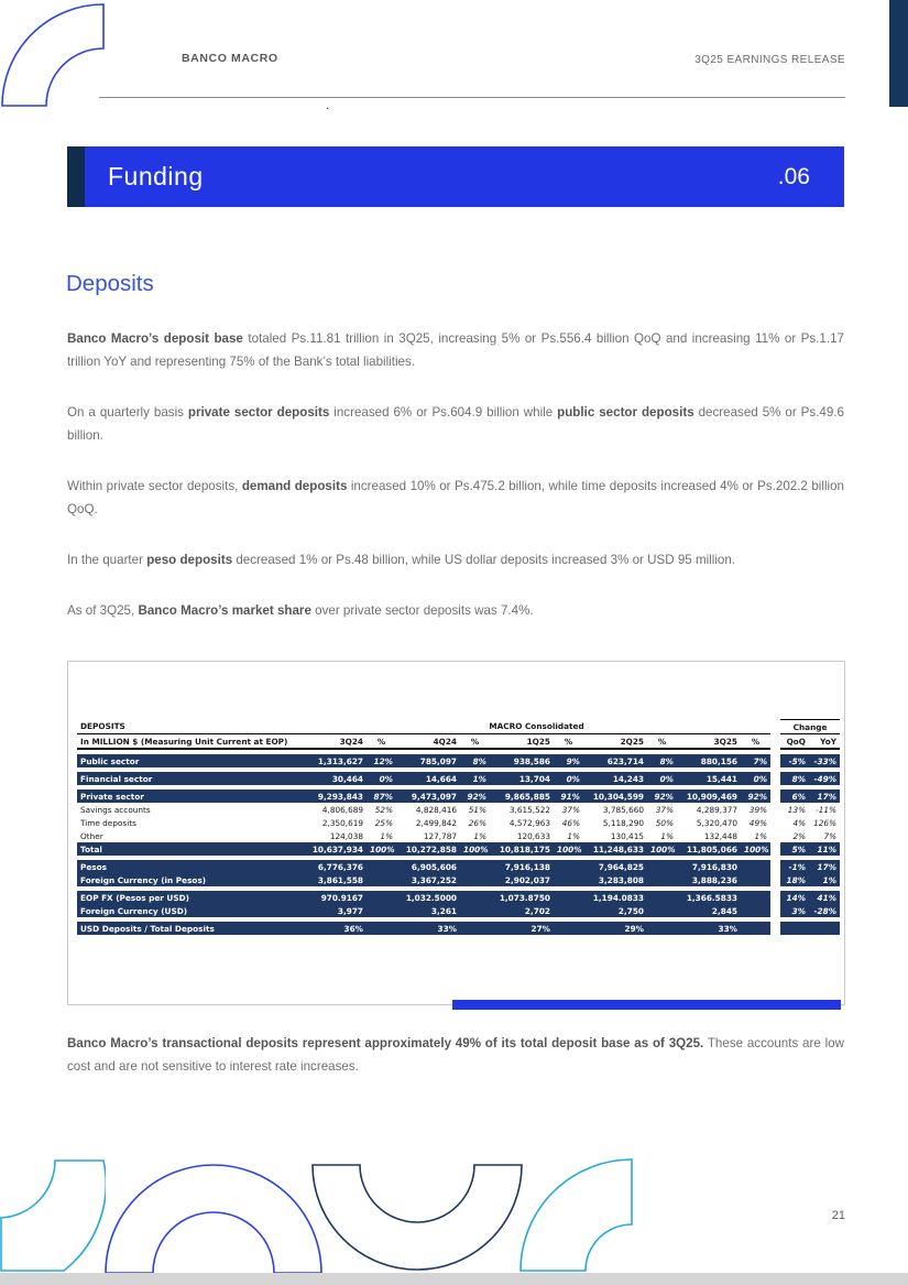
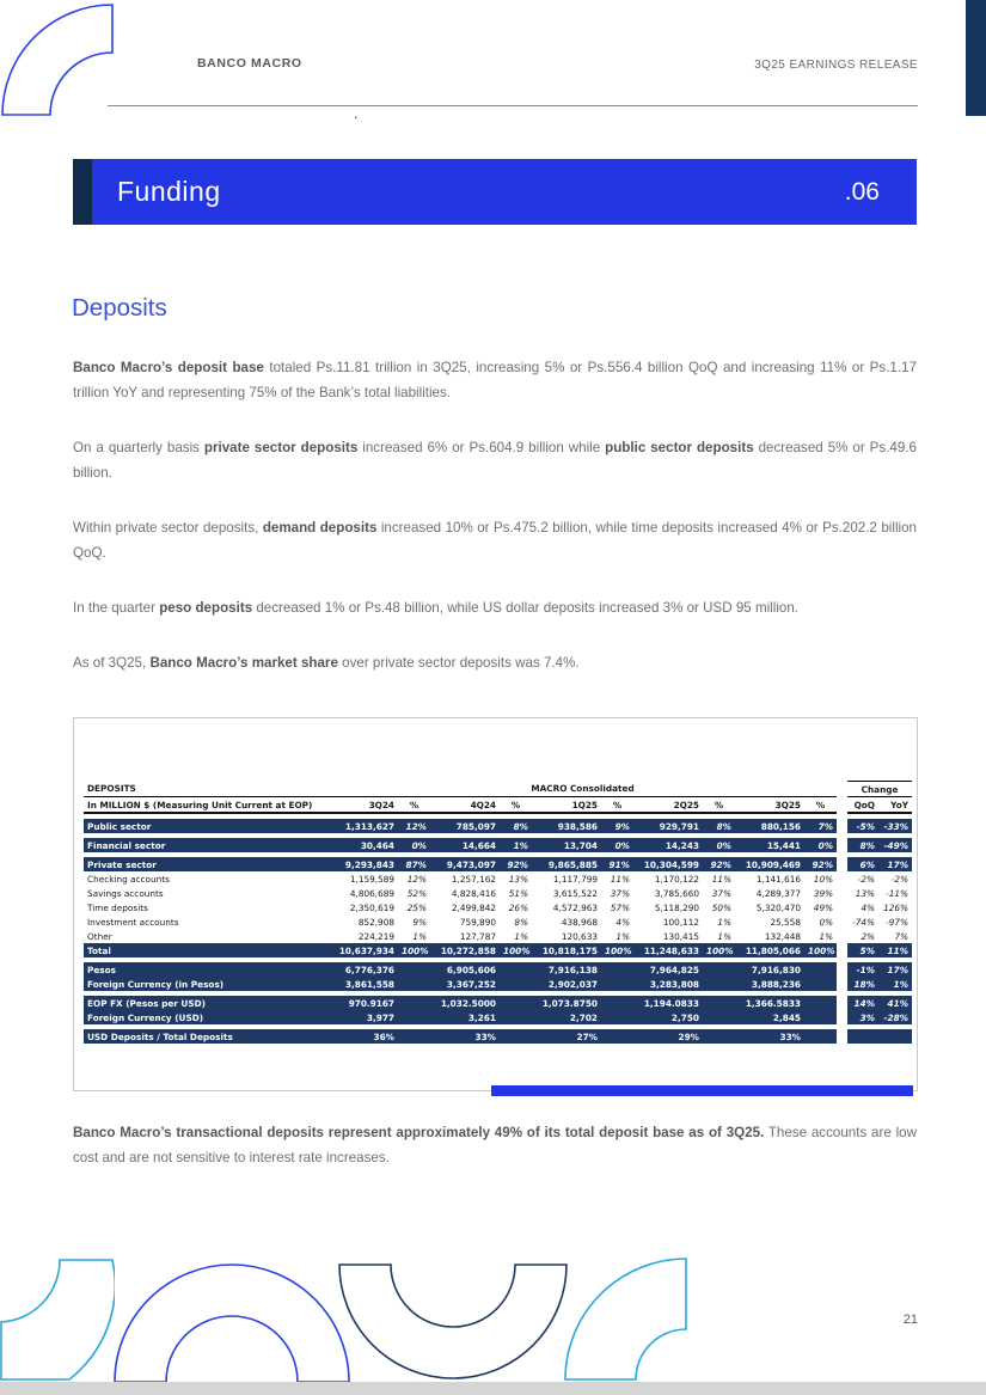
  BANCO MACRO
  3Q25 EARNINGS RELEASE
  .
  Funding
  .06
  Deposits
  Banco Macro’s deposit base totaled Ps.11.81 trillion in 3Q25, increasing 5% or Ps.556.4 billion QoQ and increasing 11% or Ps.1.17 trillion YoY and representing 75% of the Bank’s total liabilities.
  On a quarterly basis private sector deposits increased 6% or Ps.604.9 billion while public sector deposits decreased 5% or Ps.49.6 billion.
  Within private sector deposits, demand deposits increased 10% or Ps.475.2 billion, while time deposits increased 4% or Ps.202.2 billion QoQ.
  In the quarter peso deposits decreased 1% or Ps.48 billion, while US dollar deposits increased 3% or USD 95 million.
  As of 3Q25, Banco Macro’s market share over private sector deposits was 7.4%.
  DEPOSITS	MACRO Consolidated		Change
  In MILLION $ (Measuring Unit Current at EOP)	3Q24	%	4Q24	%	1Q25	%	2Q25	%	3Q25	%		QoQ	YoY
- Public sector	1,313,627	12%	785,097	8%	938,586	9%	623,714	8%	880,156	7%		-5%	-33%
+ Public sector	1,313,627	12%	785,097	8%	938,586	9%	929,791	8%	880,156	7%		-5%	-33%
  Financial sector	30,464	0%	14,664	1%	13,704	0%	14,243	0%	15,441	0%		8%	-49%
  Private sector	9,293,843	87%	9,473,097	92%	9,865,885	91%	10,304,599	92%	10,909,469	92%		6%	17%
+ Checking accounts	1,159,589	12%	1,257,162	13%	1,117,799	11%	1,170,122	11%	1,141,616	10%		-2%	-2%
  Savings accounts	4,806,689	52%	4,828,416	51%	3,615,522	37%	3,785,660	37%	4,289,377	39%		13%	-11%
- Time deposits	2,350,619	25%	2,499,842	26%	4,572,963	46%	5,118,290	50%	5,320,470	49%		4%	126%
+ Time deposits	2,350,619	25%	2,499,842	26%	4,572,963	57%	5,118,290	50%	5,320,470	49%		4%	126%
+ Investment accounts	852,908	9%	759,890	8%	438,968	4%	100,112	1%	25,558	0%		-74%	-97%
- Other	124,038	1%	127,787	1%	120,633	1%	130,415	1%	132,448	1%		2%	7%
+ Other	224,219	1%	127,787	1%	120,633	1%	130,415	1%	132,448	1%		2%	7%
  Total	10,637,934	100%	10,272,858	100%	10,818,175	100%	11,248,633	100%	11,805,066	100%		5%	11%
  Pesos	6,776,376		6,905,606		7,916,138		7,964,825		7,916,830			-1%	17%
  Foreign Currency (in Pesos)	3,861,558		3,367,252		2,902,037		3,283,808		3,888,236			18%	1%
  EOP FX (Pesos per USD)	970.9167		1,032.5000		1,073.8750		1,194.0833		1,366.5833			14%	41%
  Foreign Currency (USD)	3,977		3,261		2,702		2,750		2,845			3%	-28%
  USD Deposits / Total Deposits	36%		33%		27%		29%		33%
  Banco Macro’s transactional deposits represent approximately 49% of its total deposit base as of 3Q25. These accounts are low cost and are not sensitive to interest rate increases.
  21
